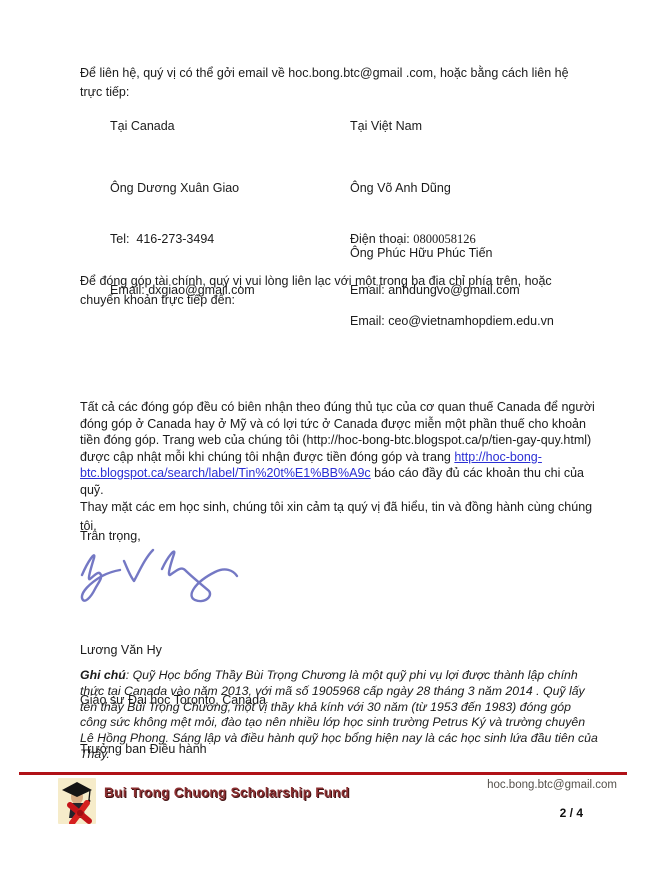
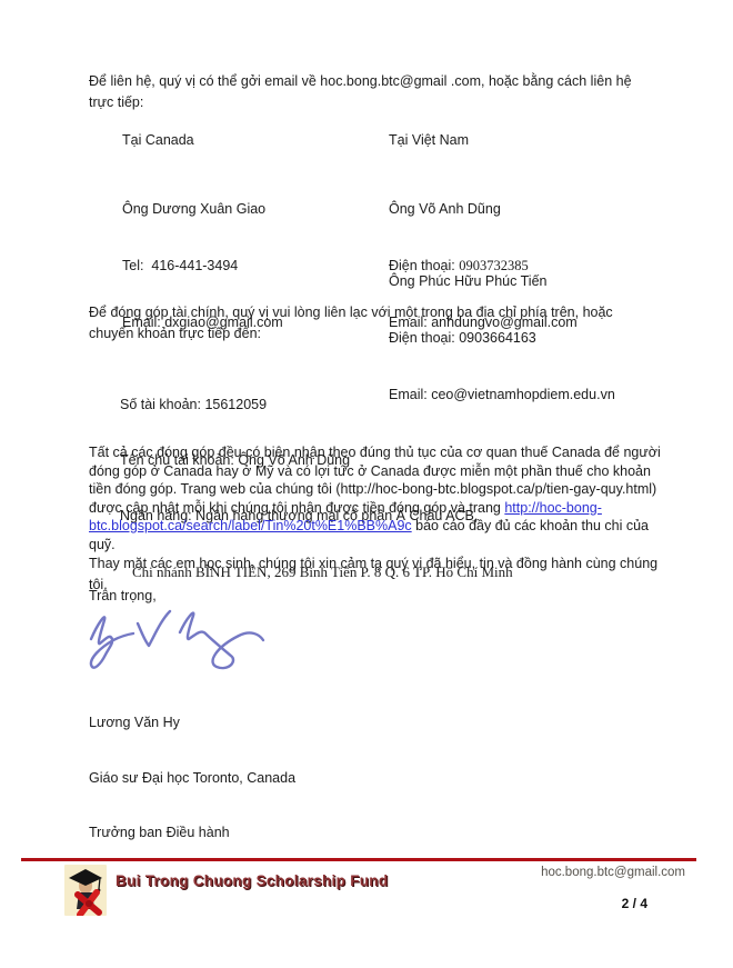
  Để liên hệ, quý vị có thể gởi email về hoc.bong.btc@gmail .com, hoặc bằng cách liên hệ trực tiếp:
  Tại Canada
  Tại Việt Nam
  Ông Dương Xuân Giao
- Tel: 416-273-3494
+ Tel: 416-441-3494
  Email: dxgiao@gmail.com
  Ông Võ Anh Dũng
- Điện thoại: 0800058126
+ Điện thoại: 0903732385
  Email: anhdungvo@gmail.com
  Ông Phúc Hữu Phúc Tiến
+ Điện thoại: 0903664163
  Email: ceo@vietnamhopdiem.edu.vn
  Để đóng góp tài chính, quý vị vui lòng liên lạc với một trong ba địa chỉ phía trên, hoặc chuyển khoản trực tiếp đến:
+ Số tài khoản: 15612059
+ Tên chủ tài khoản: Ông Võ Anh Dũng
+ Ngân hàng: Ngân hàng thương mại cổ phần Á Châu ACB,
+ Chi nhánh BÌNH TIÊN, 269 Bình Tiên P. 8 Q. 6 TP. Hồ Chí Minh
  Tất cả các đóng góp đều có biên nhận theo đúng thủ tục của cơ quan thuế Canada để người đóng góp ở Canada hay ở Mỹ và có lợi tức ở Canada được miễn một phần thuế cho khoản tiền đóng góp. Trang web của chúng tôi (http://hoc-bong-btc.blogspot.ca/p/tien-gay-quy.html) được cập nhật mỗi khi chúng tôi nhận được tiền đóng góp và trang http://hoc-bong-btc.blogspot.ca/search/label/Tin%20t%E1%BB%A9c báo cáo đầy đủ các khoản thu chi của quỹ.
  Thay mặt các em học sinh, chúng tôi xin cảm tạ quý vị đã hiểu, tin và đồng hành cùng chúng tôi.
  Trân trọng,
  Lương Văn Hy
  Giáo sư Đại học Toronto, Canada
  Trưởng ban Điều hành
- Ghi chú: Quỹ Học bổng Thầy Bùi Trọng Chương là một quỹ phi vụ lợi được thành lập chính thức tại Canada vào năm 2013, với mã số 1905968 cấp ngày 28 tháng 3 năm 2014 . Quỹ lấy tên thầy Bùi Trọng Chương, một vị thầy khả kính với 30 năm (từ 1953 đến 1983) đóng góp công sức không mệt mỏi, đào tạo nên nhiều lớp học sinh trường Petrus Ký và trường chuyên Lê Hồng Phong. Sáng lập và điều hành quỹ học bổng hiện nay là các học sinh lứa đầu tiên của Thầy.
  Bui Trong Chuong Scholarship Fund
  hoc.bong.btc@gmail.com
  2 / 4
